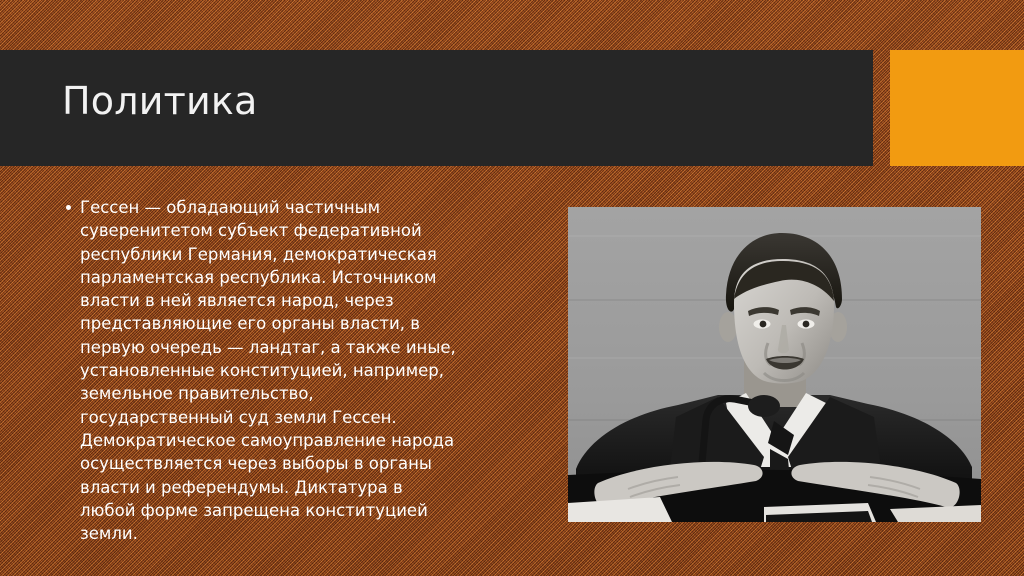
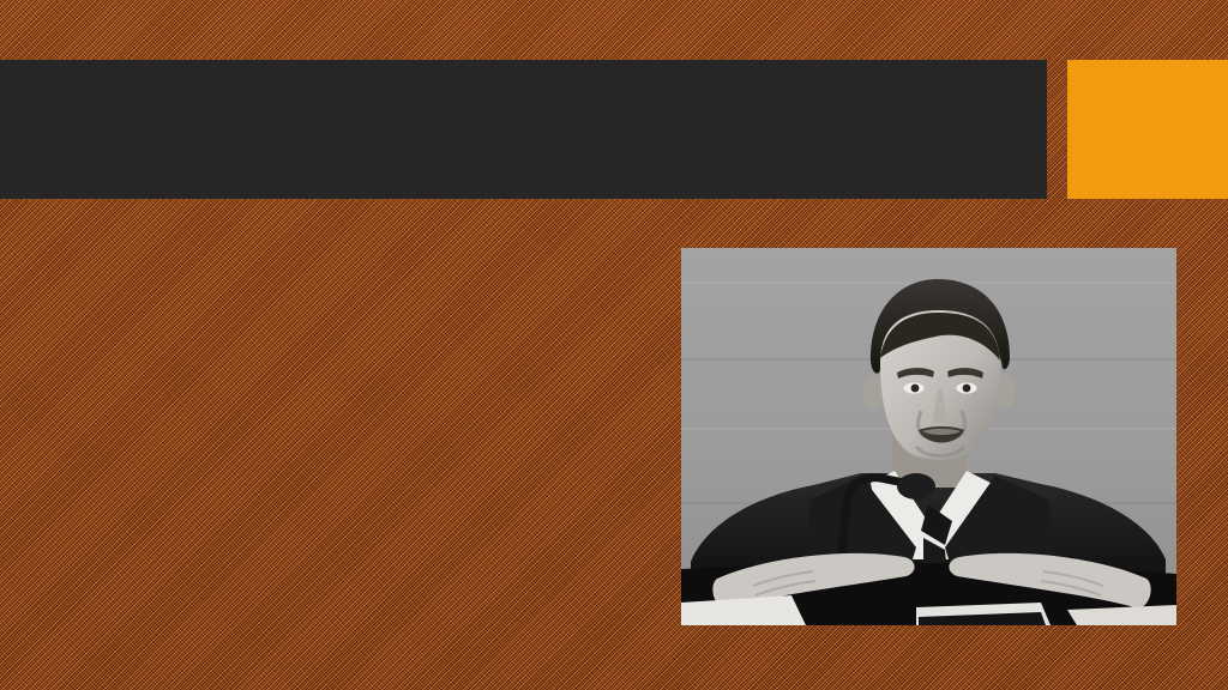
- Политика
- Гессен — обладающий частичным суверенитетом субъект федеративной республики Германия, демократическая парламентская республика. Источником власти в ней является народ, через представляющие его органы власти, в первую очередь — ландтаг, а также иные, установленные конституцией, например, земельное правительство, государственный суд земли Гессен. Демократическое самоуправление народа осуществляется через выборы в органы власти и референдумы. Диктатура в любой форме запрещена конституцией земли.
